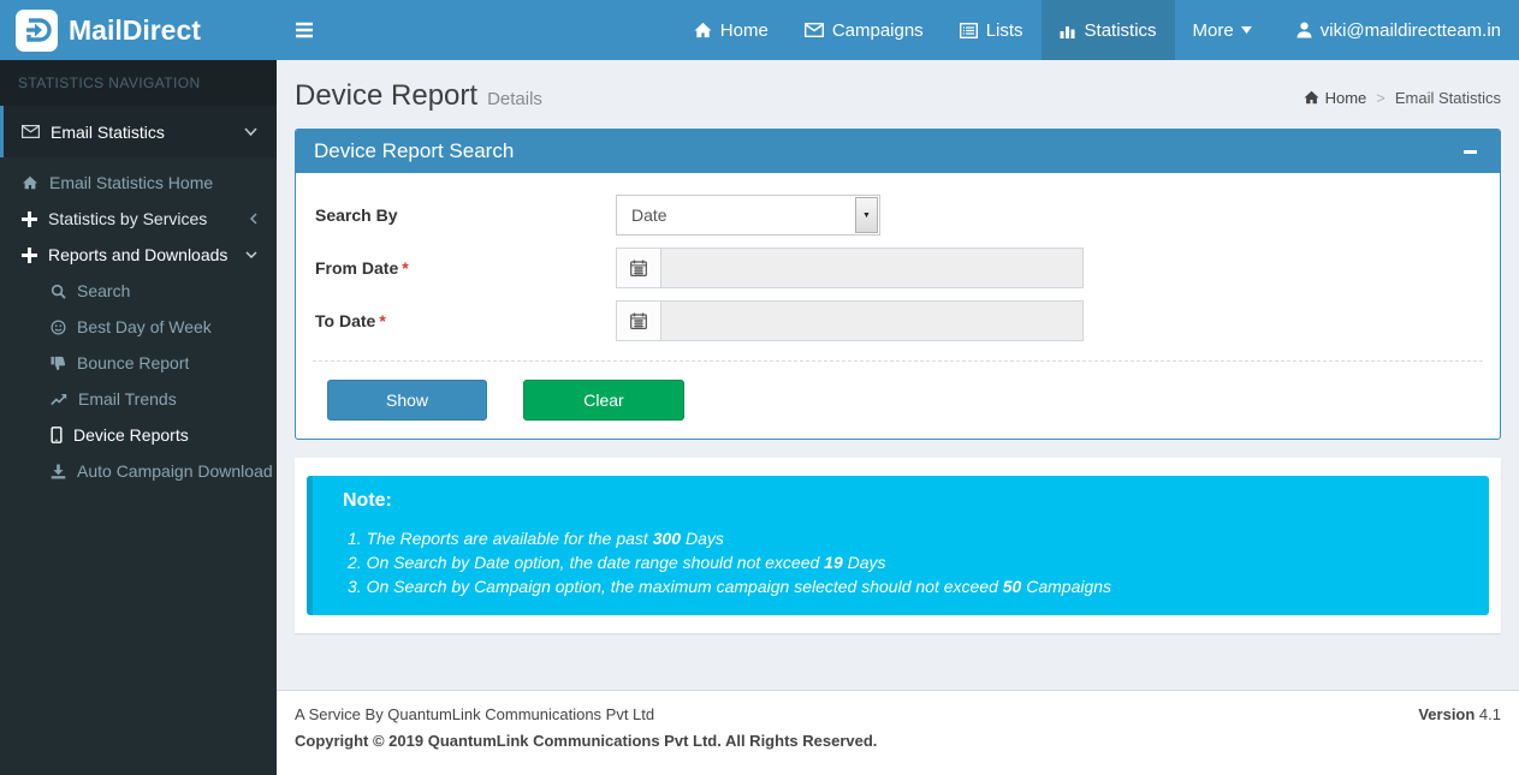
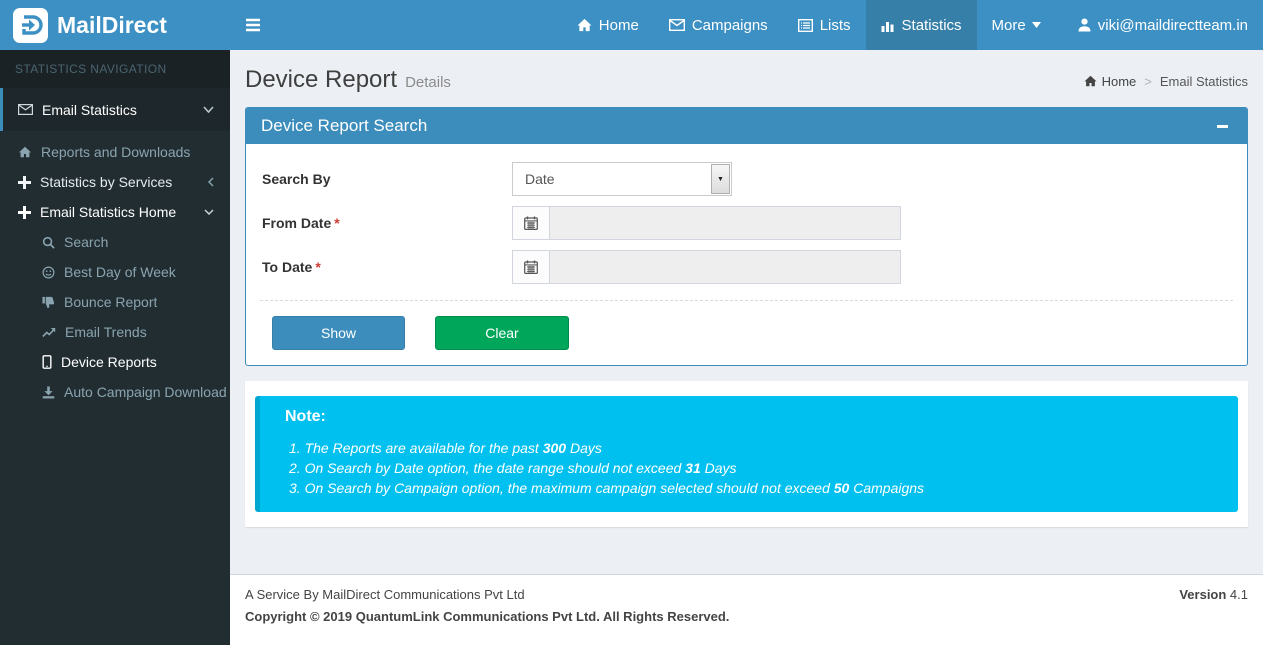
  MailDirect
  Home
  Campaigns
  Lists
  Statistics
  More
  viki@maildirectteam.in
  STATISTICS NAVIGATION
  Email Statistics
- Email Statistics Home
+ Reports and Downloads
  Statistics by Services
- Reports and Downloads
+ Email Statistics Home
  Search
  Best Day of Week
  Bounce Report
  Email Trends
  Device Reports
  Auto Campaign Download
  Device Report
  Details
  Home
  >
  Email Statistics
  Device Report Search
  Search By
  Date
  From Date *
  To Date *
  Show
  Clear
  Note:
  1. The Reports are available for the past 300 Days
- 2. On Search by Date option, the date range should not exceed 19 Days
+ 2. On Search by Date option, the date range should not exceed 31 Days
  3. On Search by Campaign option, the maximum campaign selected should not exceed 50 Campaigns
- A Service By QuantumLink Communications Pvt Ltd
+ A Service By MailDirect Communications Pvt Ltd
  Copyright © 2019 QuantumLink Communications Pvt Ltd. All Rights Reserved.
  Version 4.1
